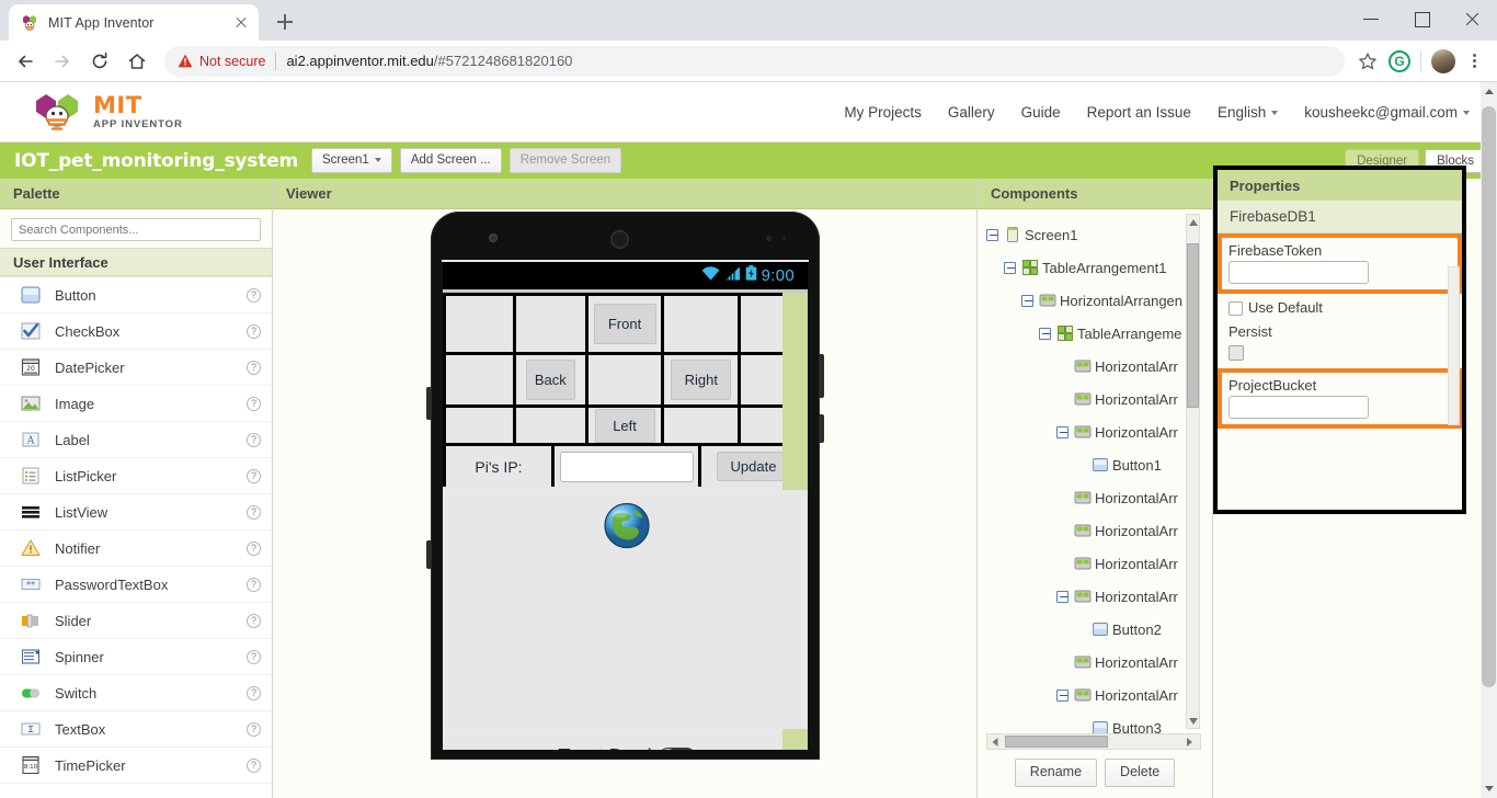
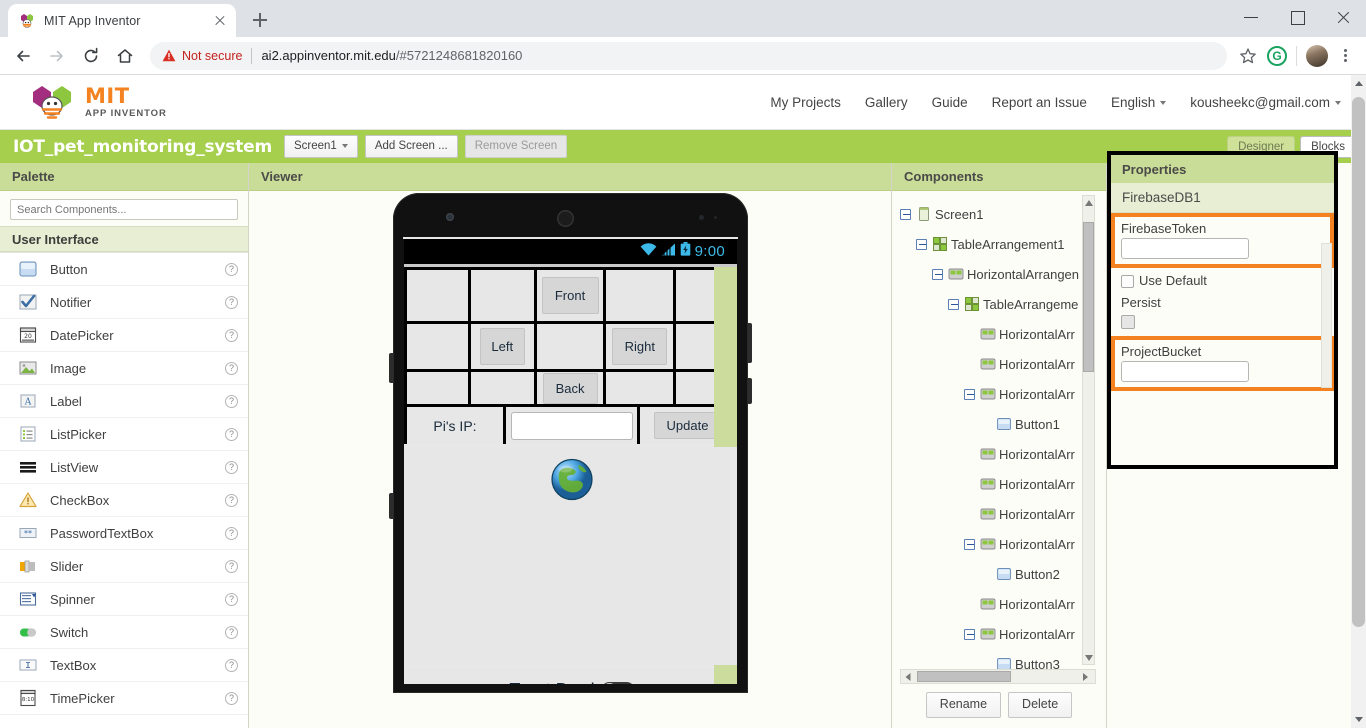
  MIT App Inventor
  Not secure
  ai2.appinventor.mit.edu/#5721248681820160
  G
  MIT
  APP INVENTOR
  My Projects
  Gallery
  Guide
  Report an Issue
  English
  kousheekc@gmail.com
  IOT_pet_monitoring_system
  Screen1
  Add Screen ...
  Remove Screen
  Designer
  Blocks
  Palette
  Search Components...
  User Interface
  Button
  ?
- CheckBox
+ Notifier
  ?
  DatePicker
  ?
  Image
  ?
  A
  Label
  ?
  ListPicker
  ?
  ListView
  ?
- Notifier
+ CheckBox
  ?
  **
  PasswordTextBox
  ?
  Slider
  ?
  Spinner
  ?
  Switch
  ?
  TextBox
  ?
  TimePicker
  ?
  Viewer
  9:00
  Front
- Back
+ Left
  Right
- Left
+ Back
  Pi's IP:
  Update
  Components
  Screen1
  TableArrangement1
  HorizontalArrangen
  TableArrangeme
  HorizontalArr
  HorizontalArr
  HorizontalArr
  Button1
  HorizontalArr
  HorizontalArr
  HorizontalArr
  HorizontalArr
  Button2
  HorizontalArr
  HorizontalArr
  Button3
  Rename
  Delete
  Properties
  FirebaseDB1
  FirebaseToken
  Use Default
  Persist
  ProjectBucket
